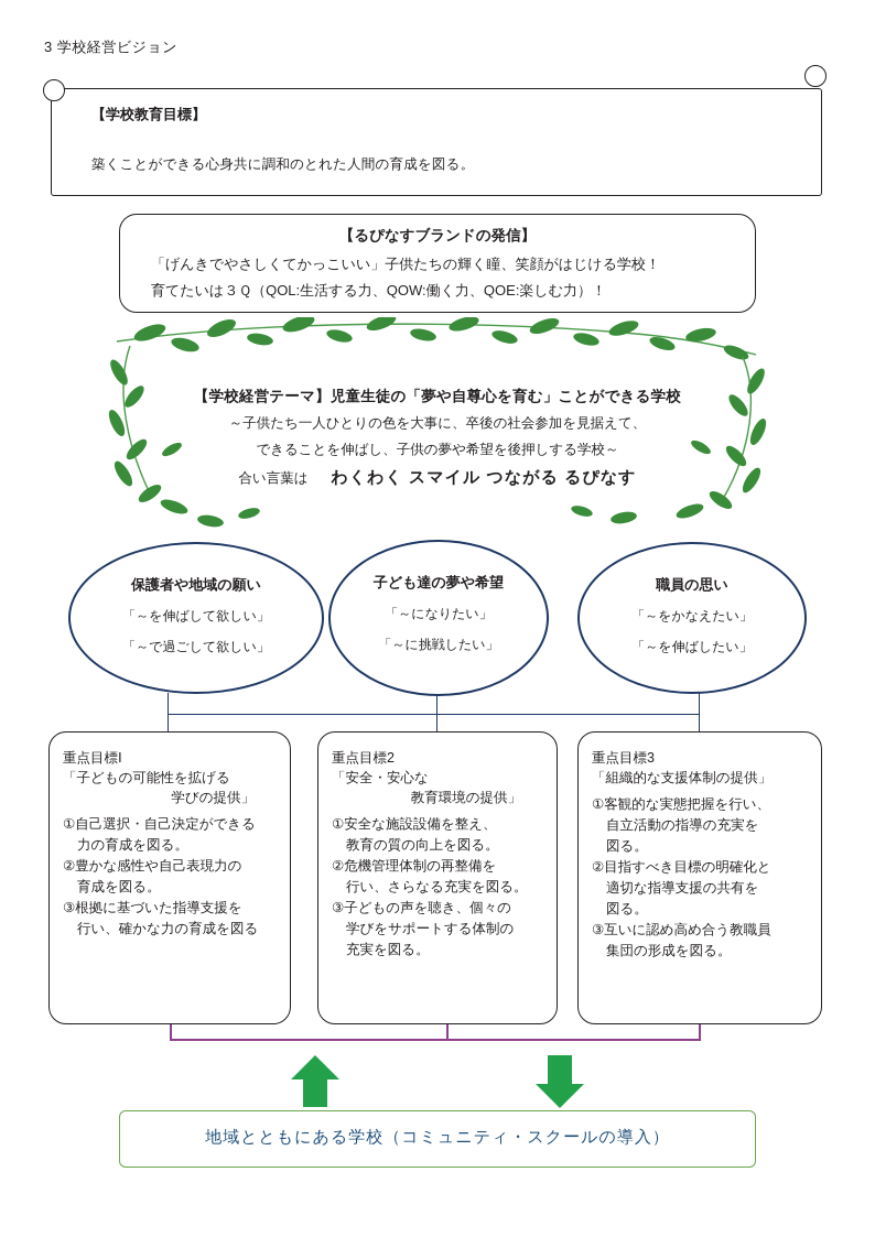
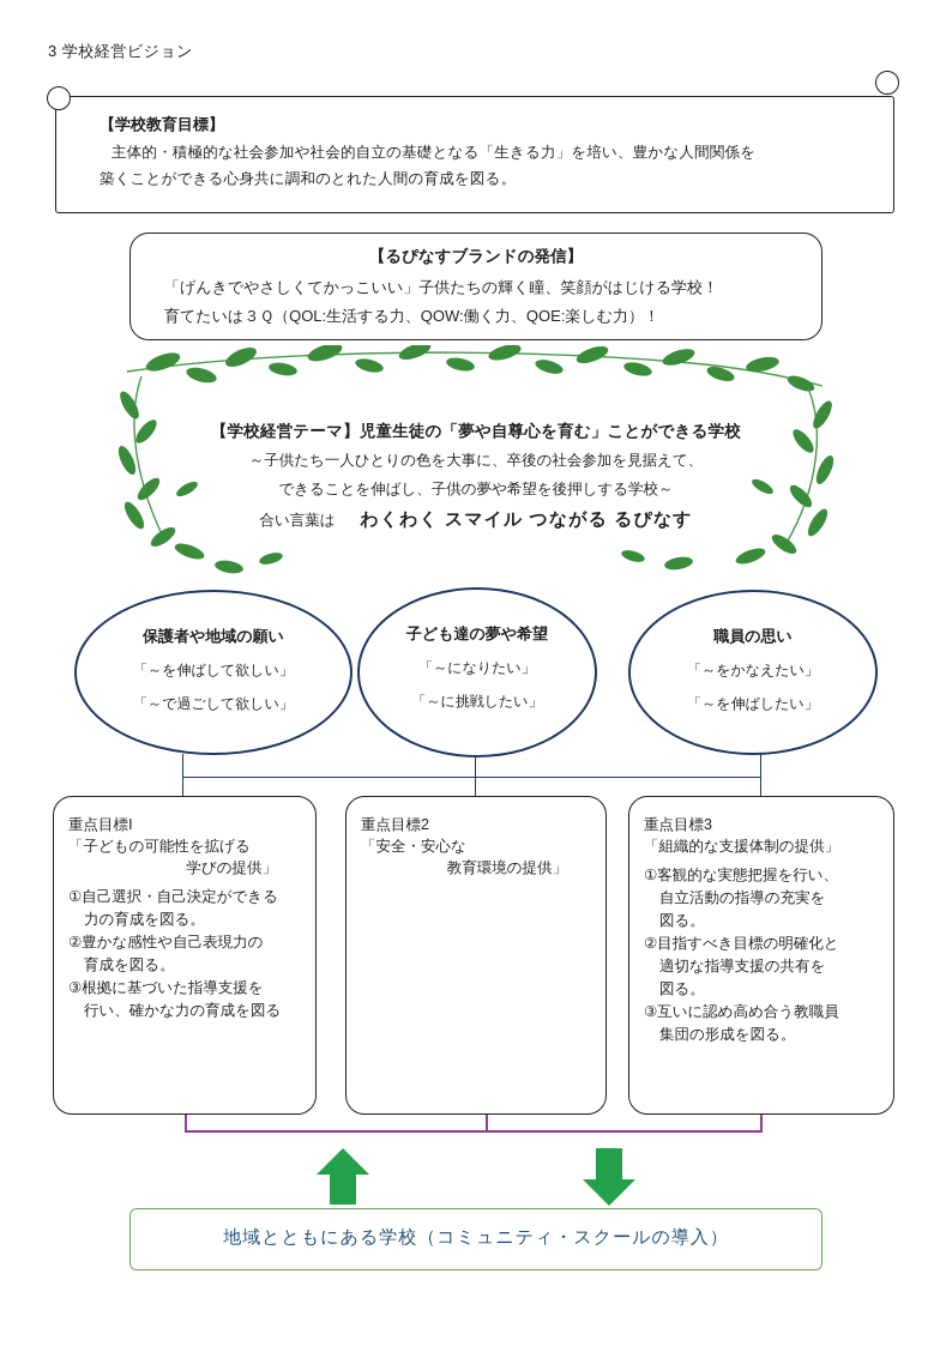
  3 学校経営ビジョン
  【学校教育目標】
+ 主体的・積極的な社会参加や社会的自立の基礎となる「生きる力」を培い、豊かな人間関係を
  築くことができる心身共に調和のとれた人間の育成を図る。
  【るぴなすブランドの発信】
  「げんきでやさしくてかっこいい」子供たちの輝く瞳、笑顔がはじける学校！
  育てたいは３Ｑ（QOL:生活する力、QOW:働く力、QOE:楽しむ力）！
  【学校経営テーマ】児童生徒の「夢や自尊心を育む」ことができる学校
  ～子供たち一人ひとりの色を大事に、卒後の社会参加を見据えて、
  できることを伸ばし、子供の夢や希望を後押しする学校～
  合い言葉は わくわく スマイル つながる るぴなす
  保護者や地域の願い
  「～を伸ばして欲しい」
  「～で過ごして欲しい」
  子ども達の夢や希望
  「～になりたい」
  「～に挑戦したい」
  職員の思い
  「～をかなえたい」
  「～を伸ばしたい」
  重点目標Ⅰ
  「子どもの可能性を拡げる
  学びの提供」
  ①自己選択・自己決定ができる
  力の育成を図る。
  ②豊かな感性や自己表現力の
  育成を図る。
  ③根拠に基づいた指導支援を
  行い、確かな力の育成を図る
  重点目標2
  「安全・安心な
  教育環境の提供」
- ①安全な施設設備を整え、
- 教育の質の向上を図る。
- ②危機管理体制の再整備を
- 行い、さらなる充実を図る。
- ③子どもの声を聴き、個々の
- 学びをサポートする体制の
- 充実を図る。
  重点目標3
  「組織的な支援体制の提供」
  ①客観的な実態把握を行い、
  自立活動の指導の充実を
  図る。
  ②目指すべき目標の明確化と
  適切な指導支援の共有を
  図る。
  ③互いに認め高め合う教職員
  集団の形成を図る。
  地域とともにある学校（コミュニティ・スクールの導入）
